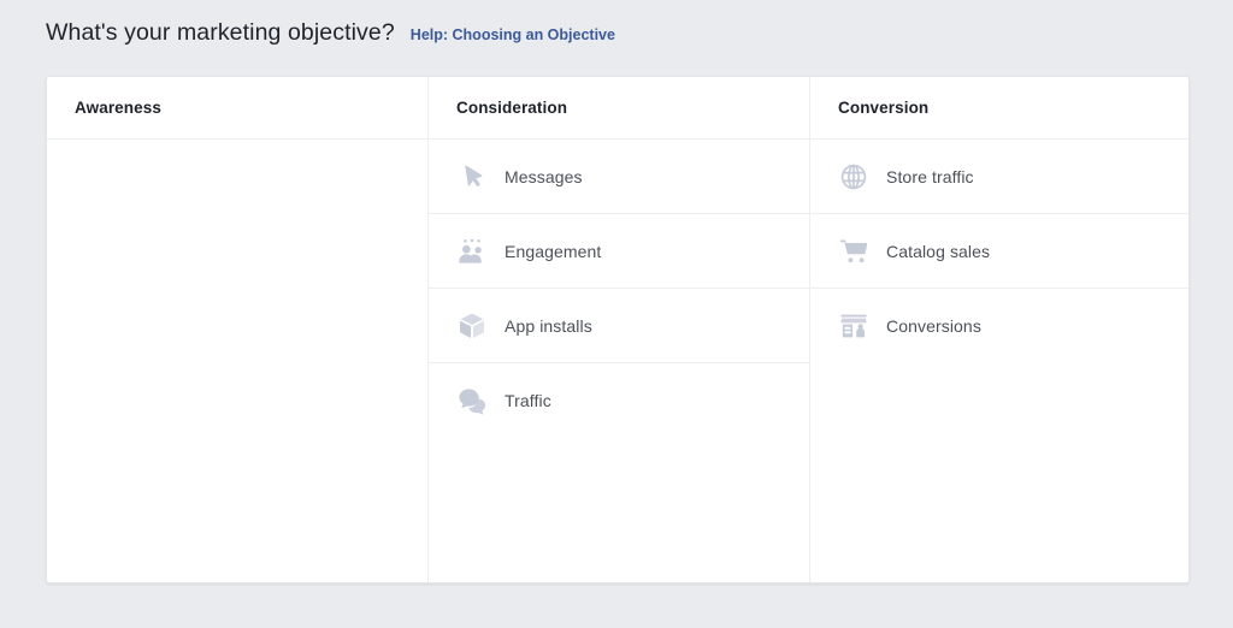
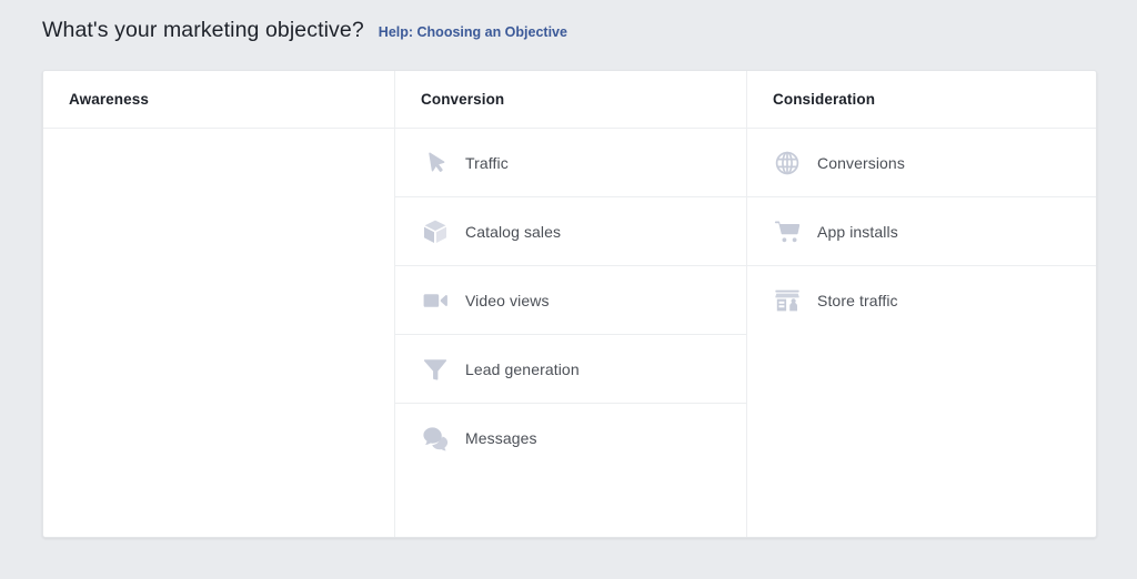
  What's your marketing objective?
  Help: Choosing an Objective
  Awareness
- Consideration
+ Conversion
- Messages
+ Traffic
- Engagement
- App installs
+ Catalog sales
+ Video views
+ Lead generation
- Traffic
+ Messages
- Conversion
+ Consideration
- Store traffic
+ Conversions
- Catalog sales
+ App installs
- Conversions
+ Store traffic
